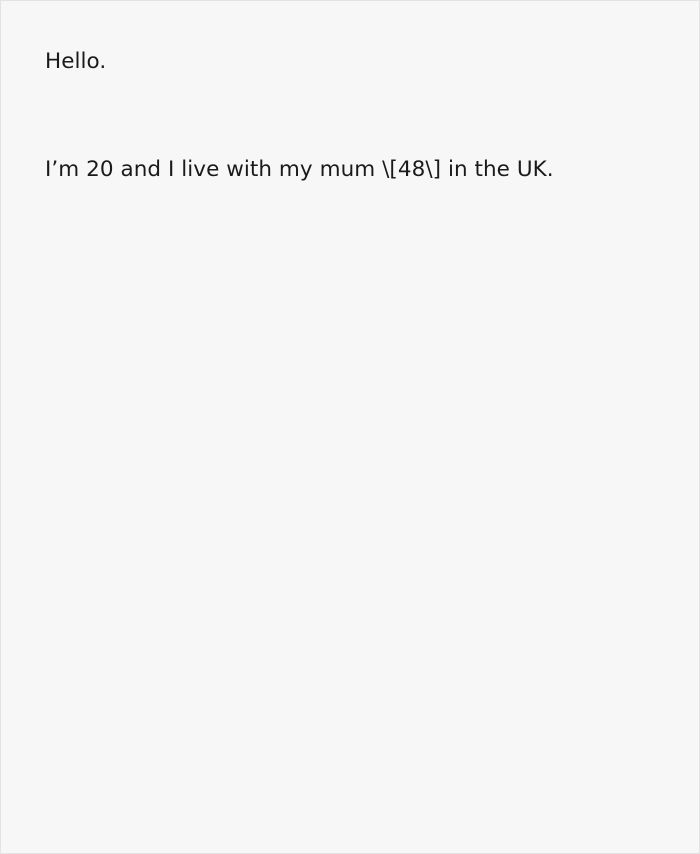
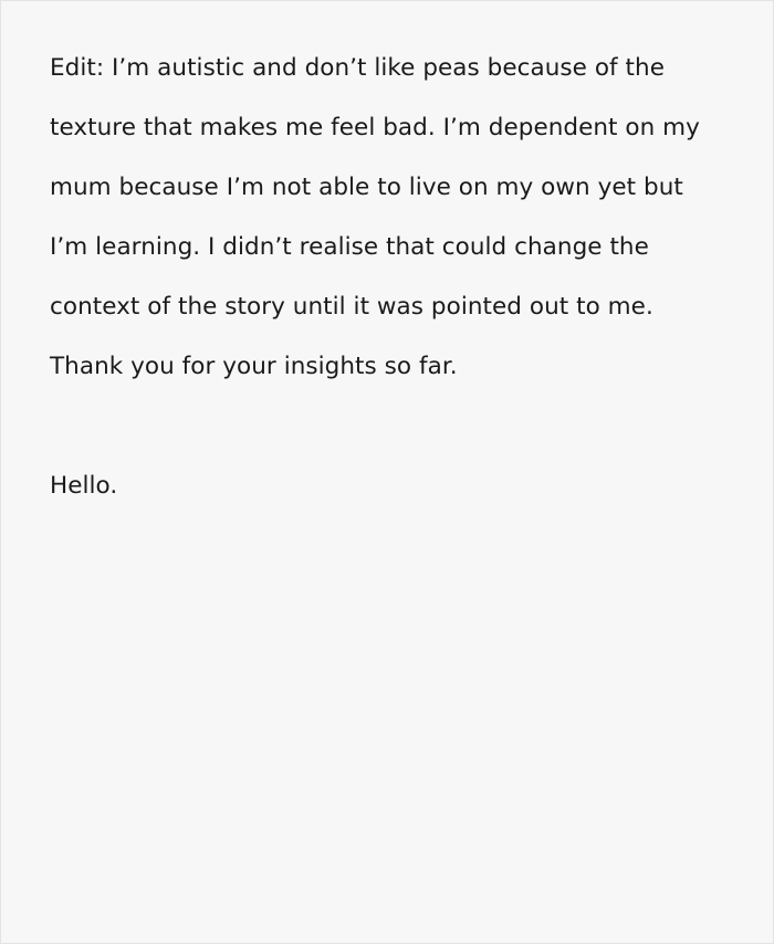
+ Edit: I’m autistic and don’t like peas because of the texture that makes me feel bad. I’m dependent on my mum because I’m not able to live on my own yet but I’m learning. I didn’t realise that could change the context of the story until it was pointed out to me. Thank you for your insights so far.
  Hello.
- I’m 20 and I live with my mum \[48\] in the UK.
